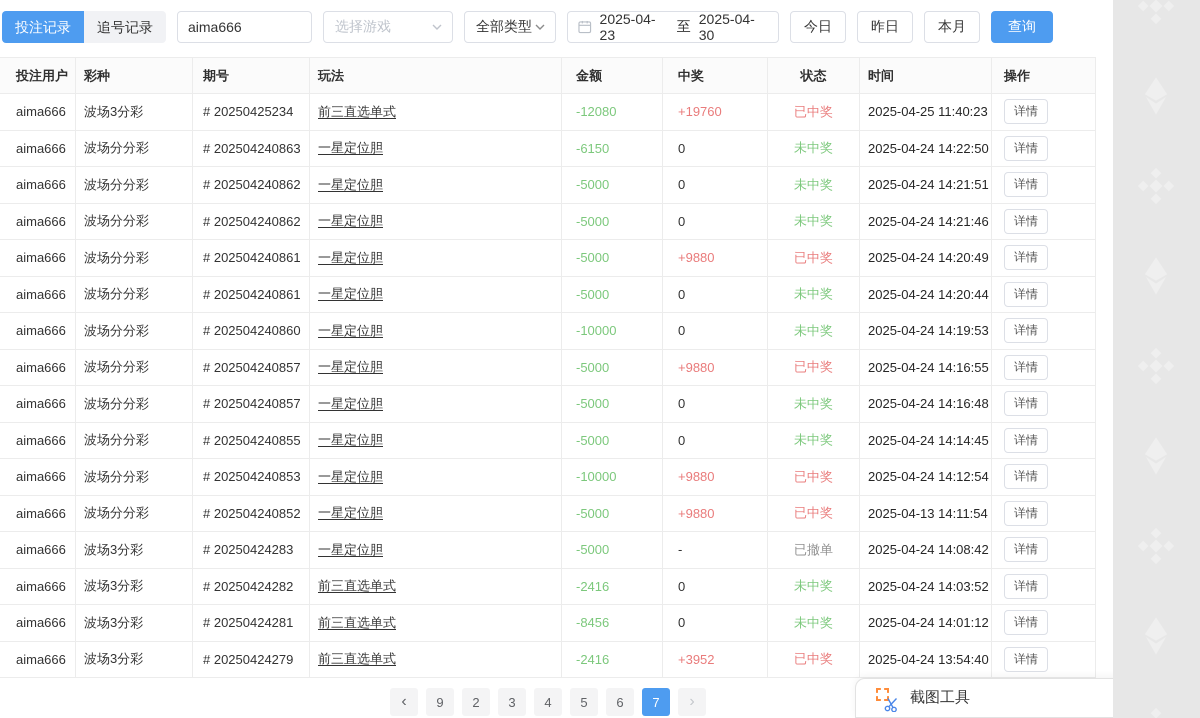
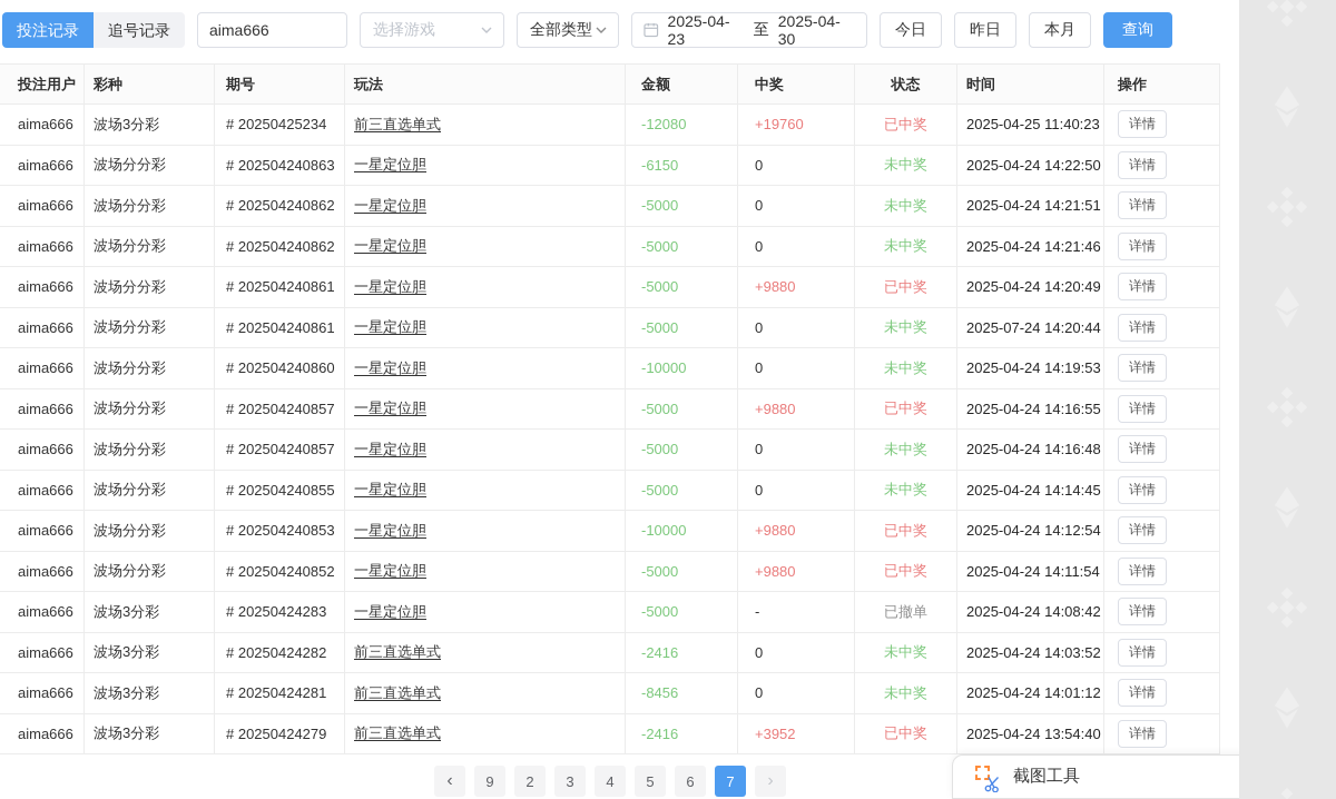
  投注记录
  追号记录
  aima666
  选择游戏
  全部类型
  2025-04-23
  至
  2025-04-30
  今日
  昨日
  本月
  查询
  投注用户
  彩种
  期号
  玩法
  金额
  中奖
  状态
  时间
  操作
  aima666
  波场3分彩
  # 20250425234
  前三直选单式
  -12080
  +19760
  已中奖
  2025-04-25 11:40:23
  详情
  aima666
  波场分分彩
  # 202504240863
  一星定位胆
  -6150
  0
  未中奖
  2025-04-24 14:22:50
  详情
  aima666
  波场分分彩
  # 202504240862
  一星定位胆
  -5000
  0
  未中奖
  2025-04-24 14:21:51
  详情
  aima666
  波场分分彩
  # 202504240862
  一星定位胆
  -5000
  0
  未中奖
  2025-04-24 14:21:46
  详情
  aima666
  波场分分彩
  # 202504240861
  一星定位胆
  -5000
  +9880
  已中奖
  2025-04-24 14:20:49
  详情
  aima666
  波场分分彩
  # 202504240861
  一星定位胆
  -5000
  0
  未中奖
- 2025-04-24 14:20:44
+ 2025-07-24 14:20:44
  详情
  aima666
  波场分分彩
  # 202504240860
  一星定位胆
  -10000
  0
  未中奖
  2025-04-24 14:19:53
  详情
  aima666
  波场分分彩
  # 202504240857
  一星定位胆
  -5000
  +9880
  已中奖
  2025-04-24 14:16:55
  详情
  aima666
  波场分分彩
  # 202504240857
  一星定位胆
  -5000
  0
  未中奖
  2025-04-24 14:16:48
  详情
  aima666
  波场分分彩
  # 202504240855
  一星定位胆
  -5000
  0
  未中奖
  2025-04-24 14:14:45
  详情
  aima666
  波场分分彩
  # 202504240853
  一星定位胆
  -10000
  +9880
  已中奖
  2025-04-24 14:12:54
  详情
  aima666
  波场分分彩
  # 202504240852
  一星定位胆
  -5000
  +9880
  已中奖
- 2025-04-13 14:11:54
+ 2025-04-24 14:11:54
  详情
  aima666
  波场3分彩
  # 20250424283
  一星定位胆
  -5000
  -
  已撤单
  2025-04-24 14:08:42
  详情
  aima666
  波场3分彩
  # 20250424282
  前三直选单式
  -2416
  0
  未中奖
  2025-04-24 14:03:52
  详情
  aima666
  波场3分彩
  # 20250424281
  前三直选单式
  -8456
  0
  未中奖
  2025-04-24 14:01:12
  详情
  aima666
  波场3分彩
  # 20250424279
  前三直选单式
  -2416
  +3952
  已中奖
  2025-04-24 13:54:40
  详情
  ‹
  9
  2
  3
  4
  5
  6
  7
  ›
  截图工具
